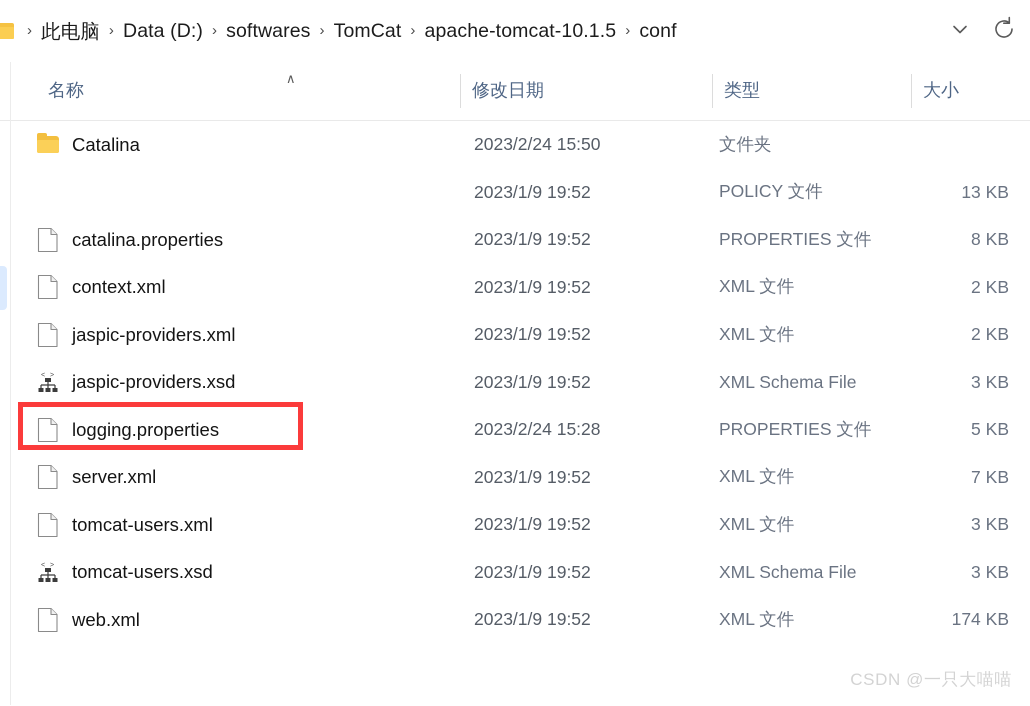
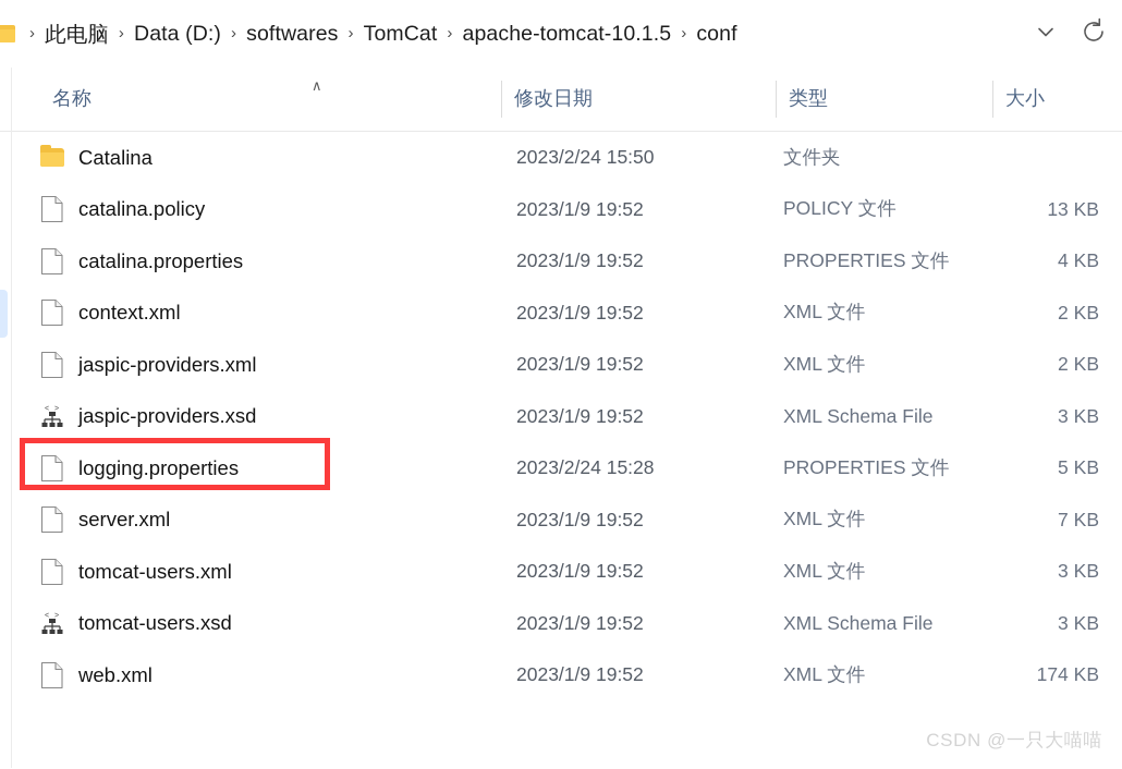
  ›
  此电脑
  ›
  Data (D:)
  ›
  softwares
  ›
  TomCat
  ›
  apache-tomcat-10.1.5
  ›
  conf
  名称
  ∧
  修改日期
  类型
  大小
  Catalina
  2023/2/24 15:50
  文件夹
+ catalina.policy
  2023/1/9 19:52
  POLICY 文件
  13 KB
  catalina.properties
  2023/1/9 19:52
  PROPERTIES 文件
- 8 KB
+ 4 KB
  context.xml
  2023/1/9 19:52
  XML 文件
  2 KB
  jaspic-providers.xml
  2023/1/9 19:52
  XML 文件
  2 KB
  jaspic-providers.xsd
  2023/1/9 19:52
  XML Schema File
  3 KB
  logging.properties
  2023/2/24 15:28
  PROPERTIES 文件
  5 KB
  server.xml
  2023/1/9 19:52
  XML 文件
  7 KB
  tomcat-users.xml
  2023/1/9 19:52
  XML 文件
  3 KB
  tomcat-users.xsd
  2023/1/9 19:52
  XML Schema File
  3 KB
  web.xml
  2023/1/9 19:52
  XML 文件
  174 KB
  CSDN @一只大喵喵
